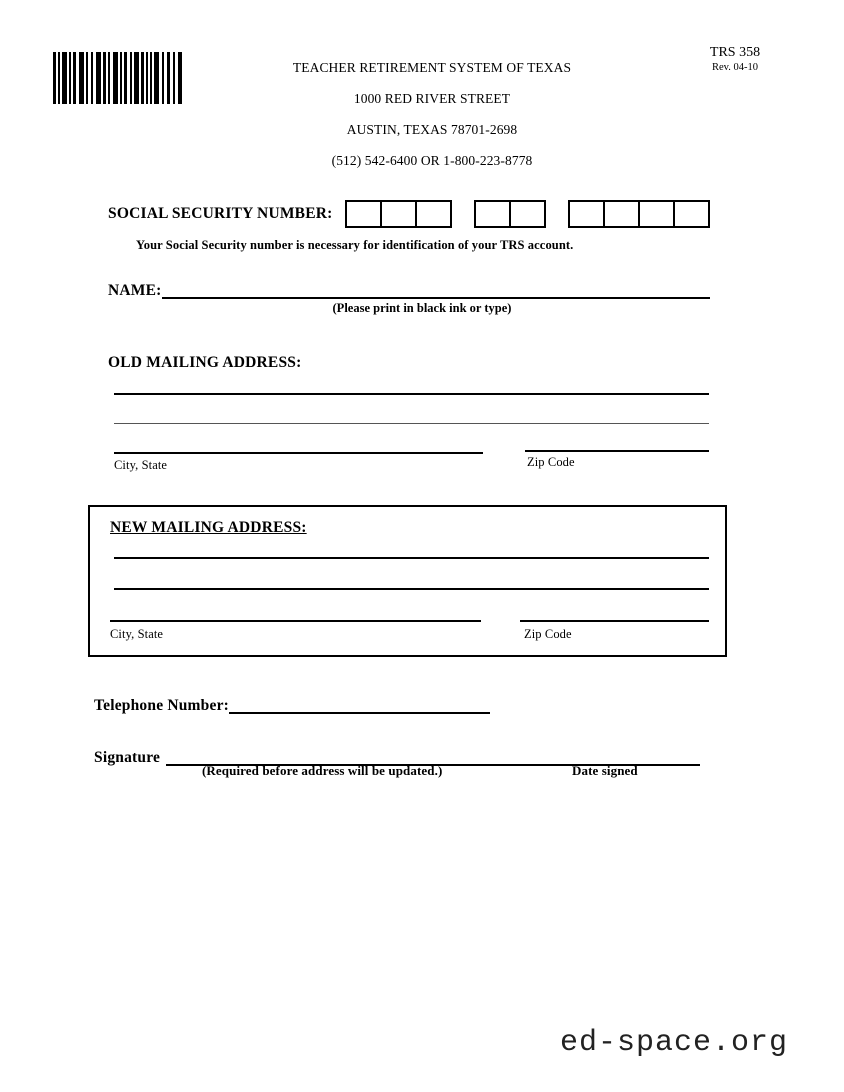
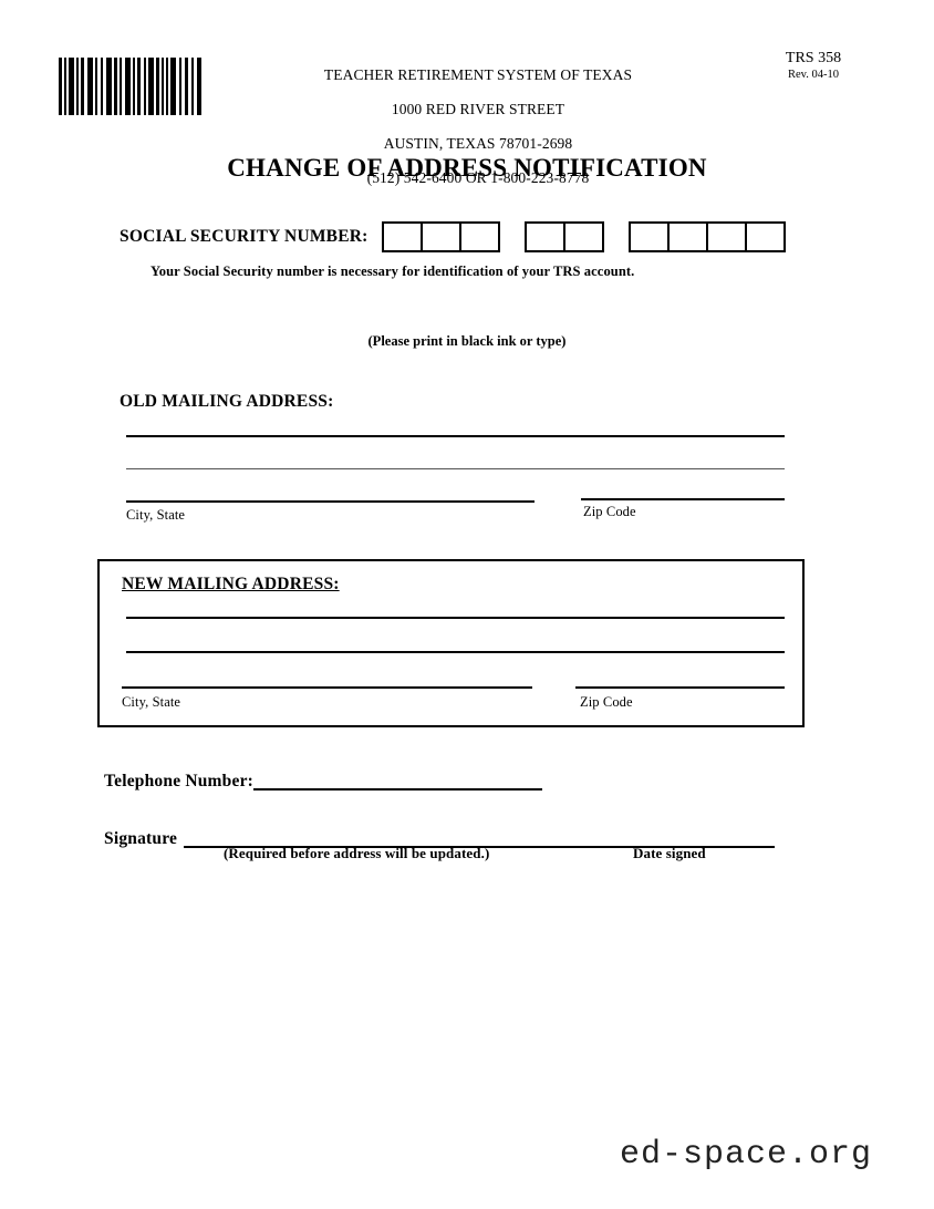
  TEACHER RETIREMENT SYSTEM OF TEXAS
  1000 RED RIVER STREET
  AUSTIN, TEXAS 78701-2698
  (512) 542-6400 OR 1-800-223-8778
  TRS 358
  Rev. 04-10
+ CHANGE OF ADDRESS NOTIFICATION
  SOCIAL SECURITY NUMBER:
  Your Social Security number is necessary for identification of your TRS account.
- NAME:
  (Please print in black ink or type)
  OLD MAILING ADDRESS:
  City, State
  Zip Code
  NEW MAILING ADDRESS:
  City, State
  Zip Code
  Telephone Number:
  Signature
  (Required before address will be updated.)
  Date signed
  ed-space.org
